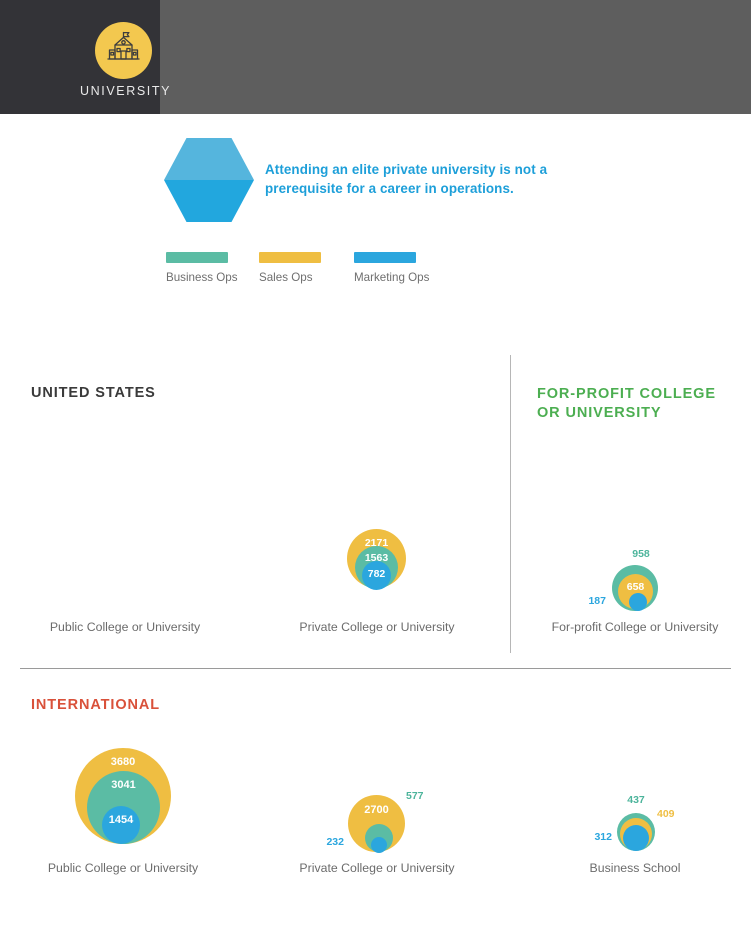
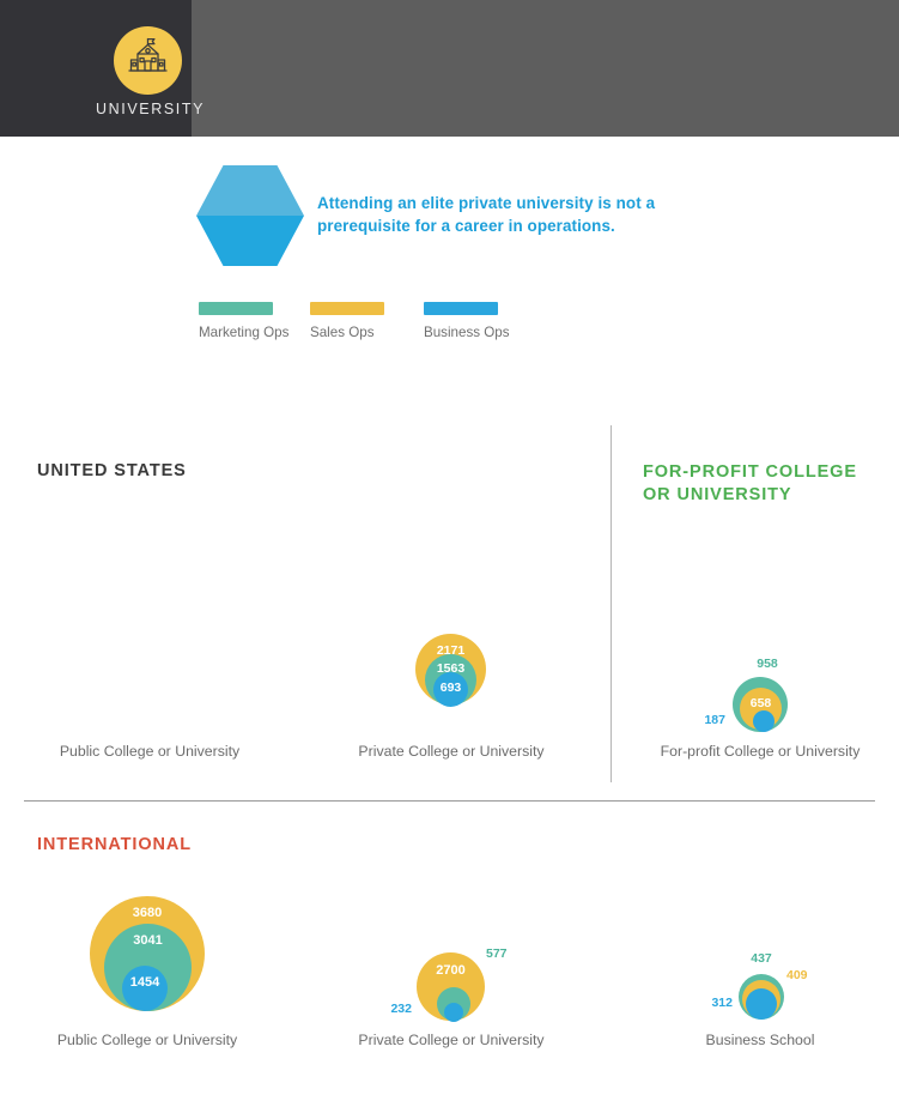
  UNIVERSITY
  Attending an elite private university is not a prerequisite for a career in operations.
- Business Ops
+ Marketing Ops
  Sales Ops
- Marketing Ops
+ Business Ops
  UNITED STATES
  FOR-PROFIT COLLEGE
  OR UNIVERSITY
  INTERNATIONAL
  Public College or University
  2171
  1563
- 782
+ 693
  Private College or University
  658
  958
  187
  For-profit College or University
  3680
  3041
  1454
  Public College or University
  2700
  577
  232
  Private College or University
  437
  409
  312
  Business School
